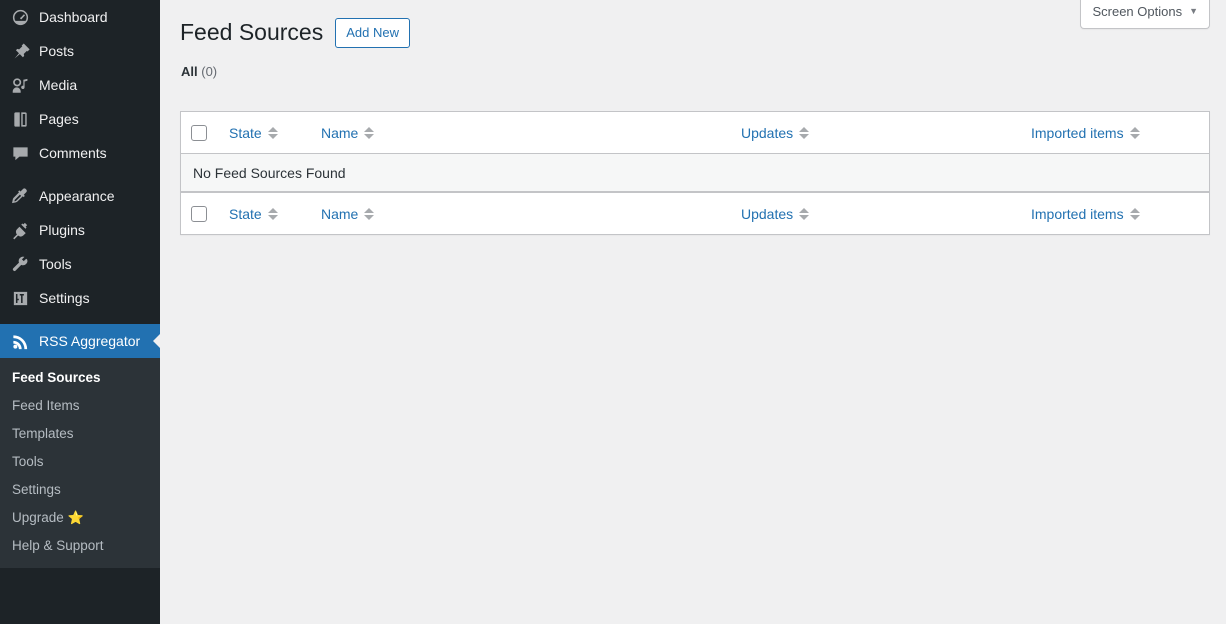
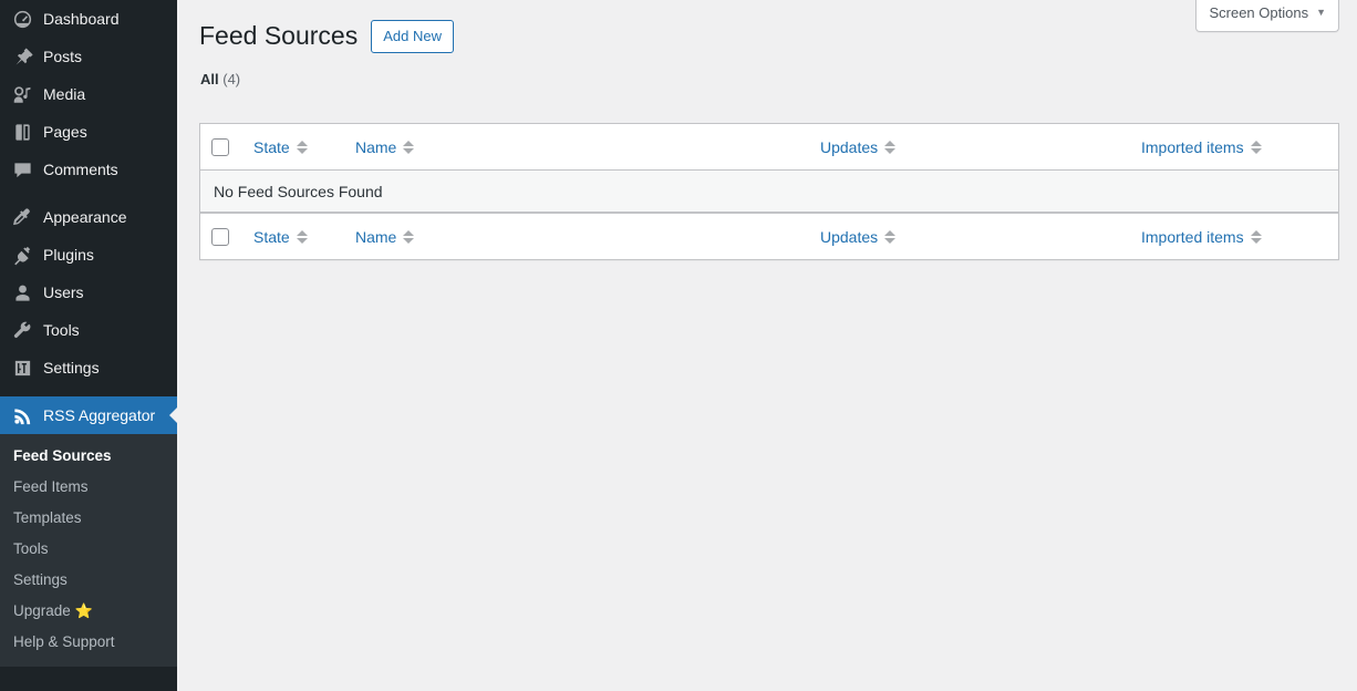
  Dashboard
  Posts
  Media
  Pages
  Comments
  Appearance
  Plugins
+ Users
  Tools
  Settings
  RSS Aggregator
  Feed Sources
  Feed Items
  Templates
  Tools
  Settings
  Upgrade ⭐
  Help & Support
  Screen Options
  ▼
  Feed Sources
  Add New
- All (0)
+ All (4)
  	State	Name	Updates	Imported items
  No Feed Sources Found
  	State	Name	Updates	Imported items
